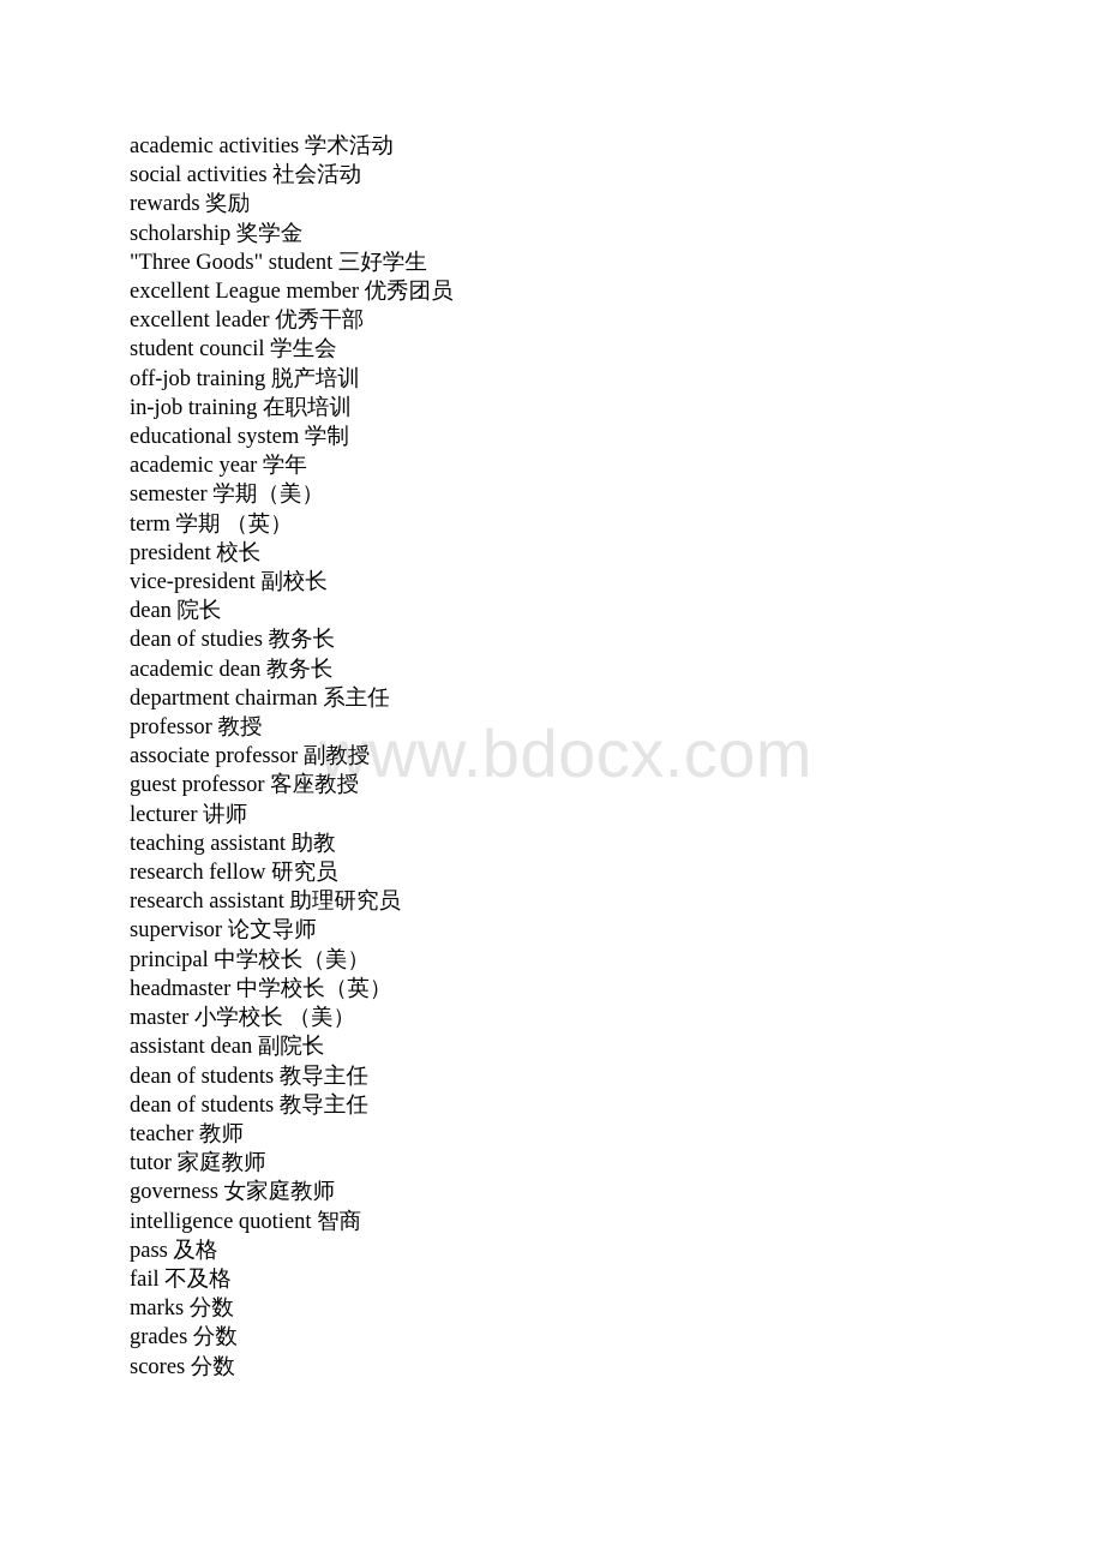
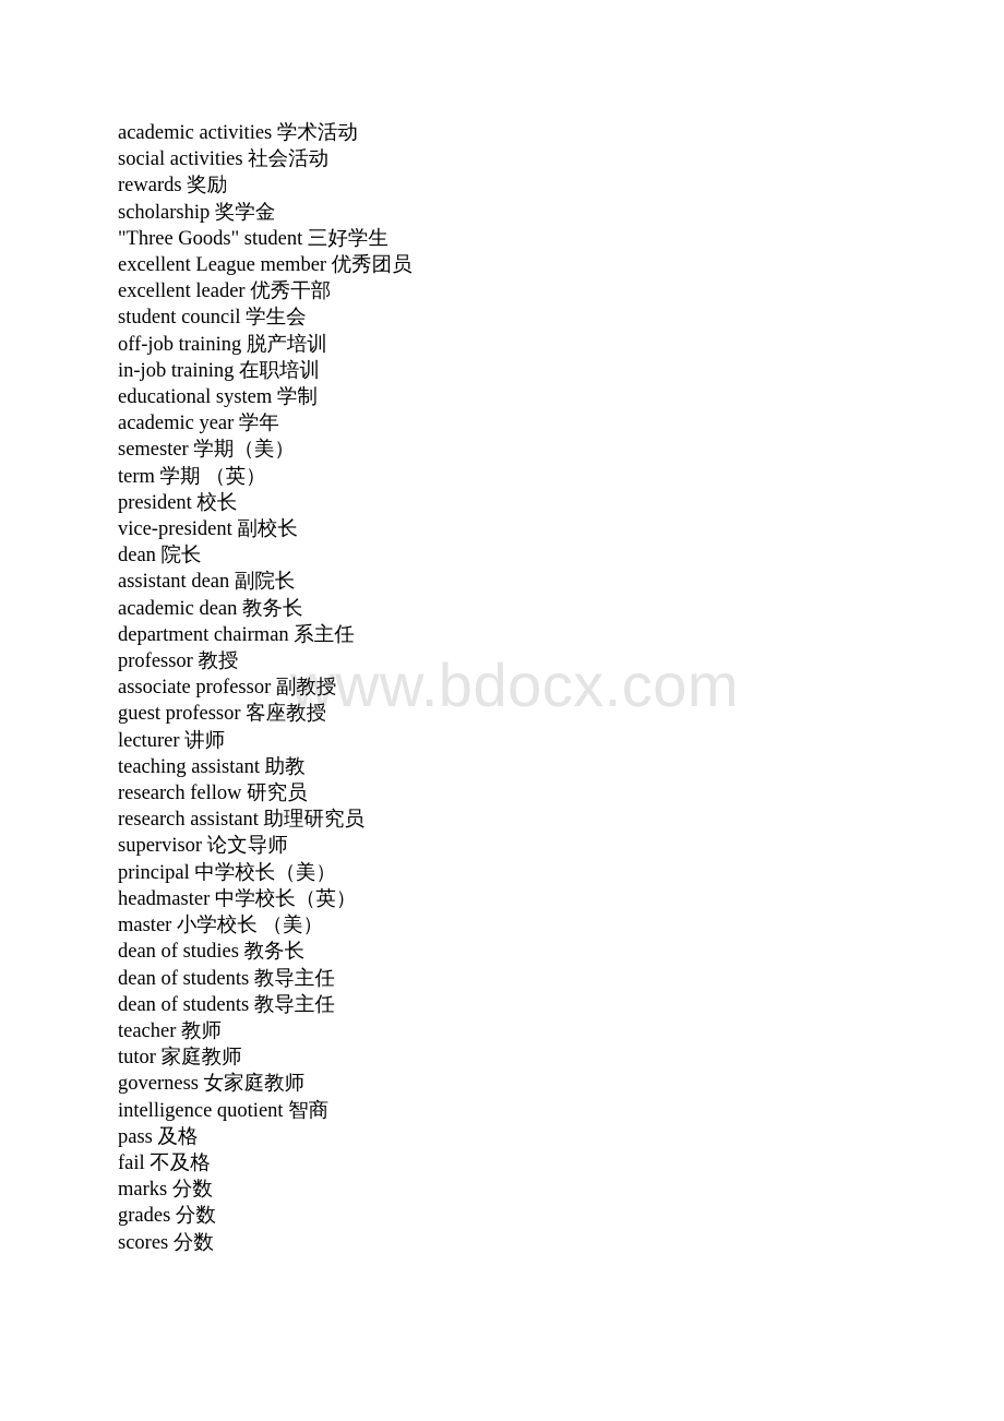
  www.bdocx.com
  academic activities 学术活动
  social activities 社会活动
  rewards 奖励
  scholarship 奖学金
  "Three Goods" student 三好学生
  excellent League member 优秀团员
  excellent leader 优秀干部
  student council 学生会
  off-job training 脱产培训
  in-job training 在职培训
  educational system 学制
  academic year 学年
  semester 学期（美）
  term 学期 （英）
  president 校长
  vice-president 副校长
  dean 院长
- dean of studies 教务长
+ assistant dean 副院长
  academic dean 教务长
  department chairman 系主任
  professor 教授
  associate professor 副教授
  guest professor 客座教授
  lecturer 讲师
  teaching assistant 助教
  research fellow 研究员
  research assistant 助理研究员
  supervisor 论文导师
  principal 中学校长（美）
  headmaster 中学校长（英）
  master 小学校长 （美）
- assistant dean 副院长
+ dean of studies 教务长
  dean of students 教导主任
  dean of students 教导主任
  teacher 教师
  tutor 家庭教师
  governess 女家庭教师
  intelligence quotient 智商
  pass 及格
  fail 不及格
  marks 分数
  grades 分数
  scores 分数
